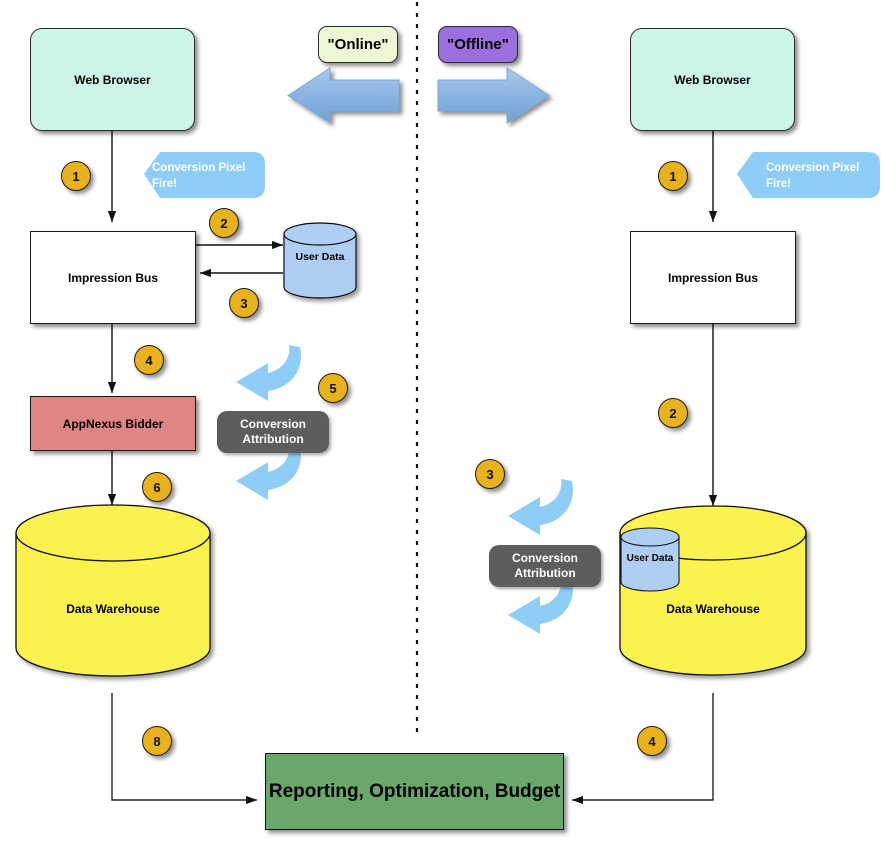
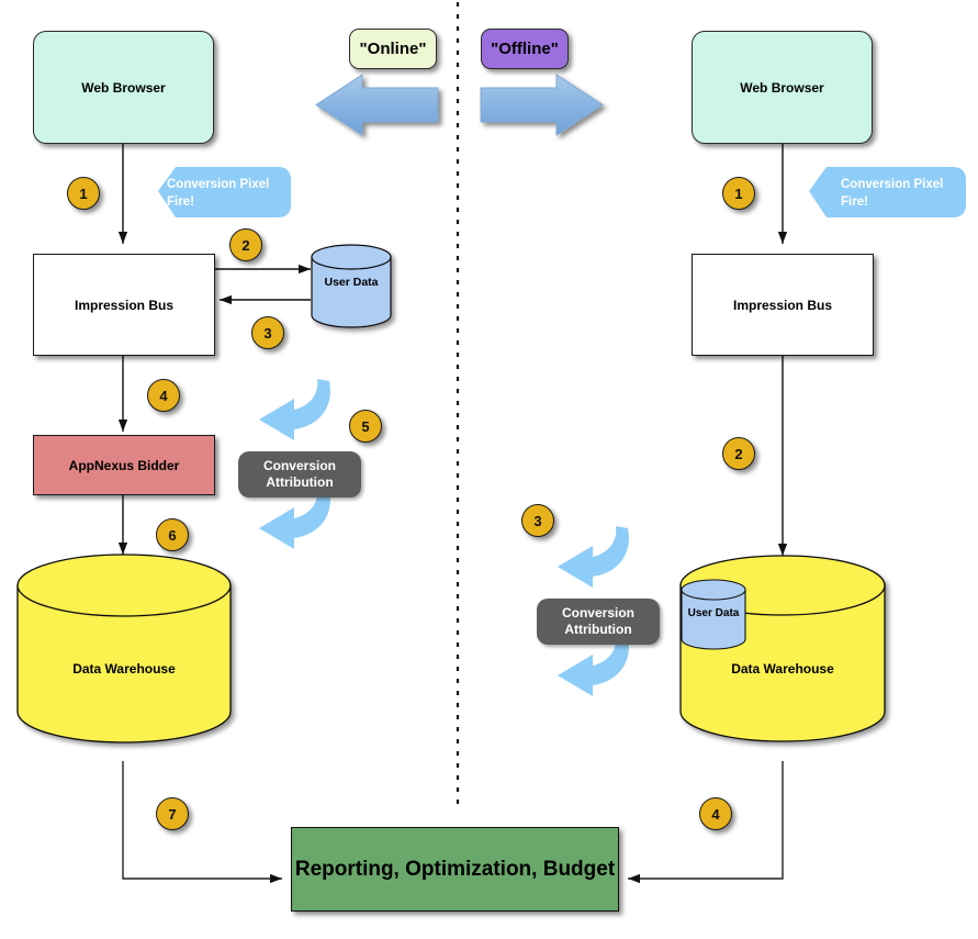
  "Online"
  "Offline"
  Web Browser
  Conversion Pixel Fire!
  Impression Bus
  User Data
  AppNexus Bidder
  Conversion Attribution
  Data Warehouse
  1
  2
  3
  4
  5
  6
- 8
+ 7
  Web Browser
  Conversion Pixel Fire!
  Impression Bus
  Conversion Attribution
  User Data
  Data Warehouse
  1
  2
  3
  4
  Reporting, Optimization, Budget
